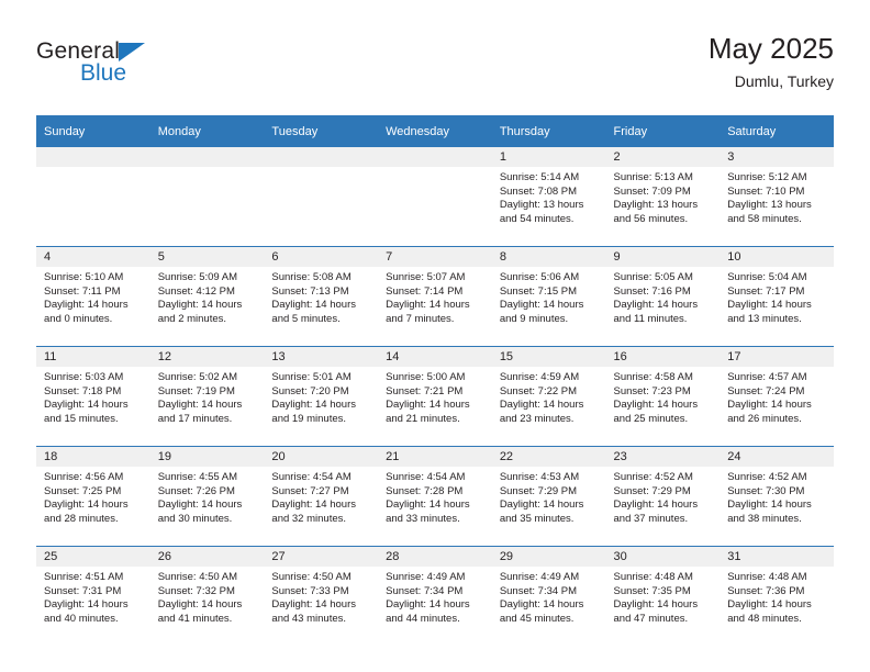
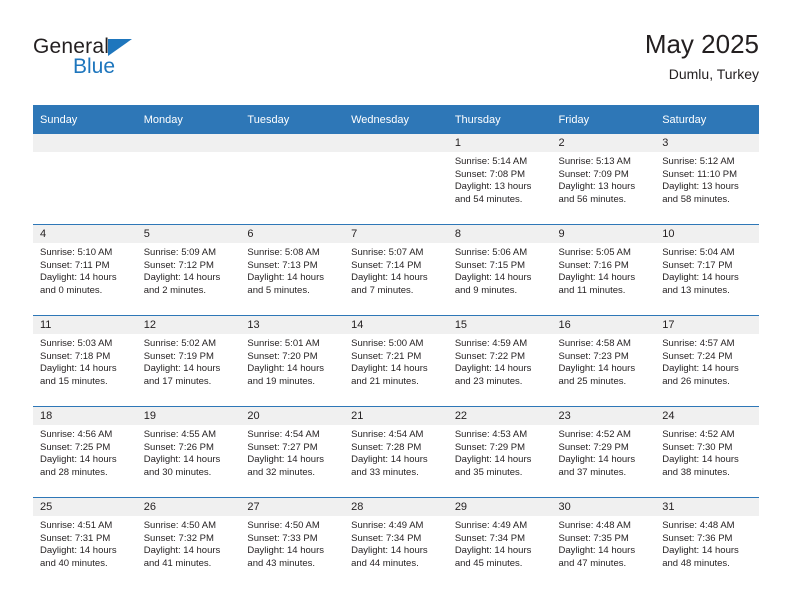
  General
  Blue
  May 2025
  Dumlu, Turkey
  Sunday	Monday	Tuesday	Wednesday	Thursday	Friday	Saturday
- 				1Sunrise: 5:14 AMSunset: 7:08 PMDaylight: 13 hoursand 54 minutes.	2Sunrise: 5:13 AMSunset: 7:09 PMDaylight: 13 hoursand 56 minutes.	3Sunrise: 5:12 AMSunset: 7:10 PMDaylight: 13 hoursand 58 minutes.
+ 				1Sunrise: 5:14 AMSunset: 7:08 PMDaylight: 13 hoursand 54 minutes.	2Sunrise: 5:13 AMSunset: 7:09 PMDaylight: 13 hoursand 56 minutes.	3Sunrise: 5:12 AMSunset: 11:10 PMDaylight: 13 hoursand 58 minutes.
- 4Sunrise: 5:10 AMSunset: 7:11 PMDaylight: 14 hoursand 0 minutes.	5Sunrise: 5:09 AMSunset: 4:12 PMDaylight: 14 hoursand 2 minutes.	6Sunrise: 5:08 AMSunset: 7:13 PMDaylight: 14 hoursand 5 minutes.	7Sunrise: 5:07 AMSunset: 7:14 PMDaylight: 14 hoursand 7 minutes.	8Sunrise: 5:06 AMSunset: 7:15 PMDaylight: 14 hoursand 9 minutes.	9Sunrise: 5:05 AMSunset: 7:16 PMDaylight: 14 hoursand 11 minutes.	10Sunrise: 5:04 AMSunset: 7:17 PMDaylight: 14 hoursand 13 minutes.
+ 4Sunrise: 5:10 AMSunset: 7:11 PMDaylight: 14 hoursand 0 minutes.	5Sunrise: 5:09 AMSunset: 7:12 PMDaylight: 14 hoursand 2 minutes.	6Sunrise: 5:08 AMSunset: 7:13 PMDaylight: 14 hoursand 5 minutes.	7Sunrise: 5:07 AMSunset: 7:14 PMDaylight: 14 hoursand 7 minutes.	8Sunrise: 5:06 AMSunset: 7:15 PMDaylight: 14 hoursand 9 minutes.	9Sunrise: 5:05 AMSunset: 7:16 PMDaylight: 14 hoursand 11 minutes.	10Sunrise: 5:04 AMSunset: 7:17 PMDaylight: 14 hoursand 13 minutes.
  11Sunrise: 5:03 AMSunset: 7:18 PMDaylight: 14 hoursand 15 minutes.	12Sunrise: 5:02 AMSunset: 7:19 PMDaylight: 14 hoursand 17 minutes.	13Sunrise: 5:01 AMSunset: 7:20 PMDaylight: 14 hoursand 19 minutes.	14Sunrise: 5:00 AMSunset: 7:21 PMDaylight: 14 hoursand 21 minutes.	15Sunrise: 4:59 AMSunset: 7:22 PMDaylight: 14 hoursand 23 minutes.	16Sunrise: 4:58 AMSunset: 7:23 PMDaylight: 14 hoursand 25 minutes.	17Sunrise: 4:57 AMSunset: 7:24 PMDaylight: 14 hoursand 26 minutes.
  18Sunrise: 4:56 AMSunset: 7:25 PMDaylight: 14 hoursand 28 minutes.	19Sunrise: 4:55 AMSunset: 7:26 PMDaylight: 14 hoursand 30 minutes.	20Sunrise: 4:54 AMSunset: 7:27 PMDaylight: 14 hoursand 32 minutes.	21Sunrise: 4:54 AMSunset: 7:28 PMDaylight: 14 hoursand 33 minutes.	22Sunrise: 4:53 AMSunset: 7:29 PMDaylight: 14 hoursand 35 minutes.	23Sunrise: 4:52 AMSunset: 7:29 PMDaylight: 14 hoursand 37 minutes.	24Sunrise: 4:52 AMSunset: 7:30 PMDaylight: 14 hoursand 38 minutes.
  25Sunrise: 4:51 AMSunset: 7:31 PMDaylight: 14 hoursand 40 minutes.	26Sunrise: 4:50 AMSunset: 7:32 PMDaylight: 14 hoursand 41 minutes.	27Sunrise: 4:50 AMSunset: 7:33 PMDaylight: 14 hoursand 43 minutes.	28Sunrise: 4:49 AMSunset: 7:34 PMDaylight: 14 hoursand 44 minutes.	29Sunrise: 4:49 AMSunset: 7:34 PMDaylight: 14 hoursand 45 minutes.	30Sunrise: 4:48 AMSunset: 7:35 PMDaylight: 14 hoursand 47 minutes.	31Sunrise: 4:48 AMSunset: 7:36 PMDaylight: 14 hoursand 48 minutes.
